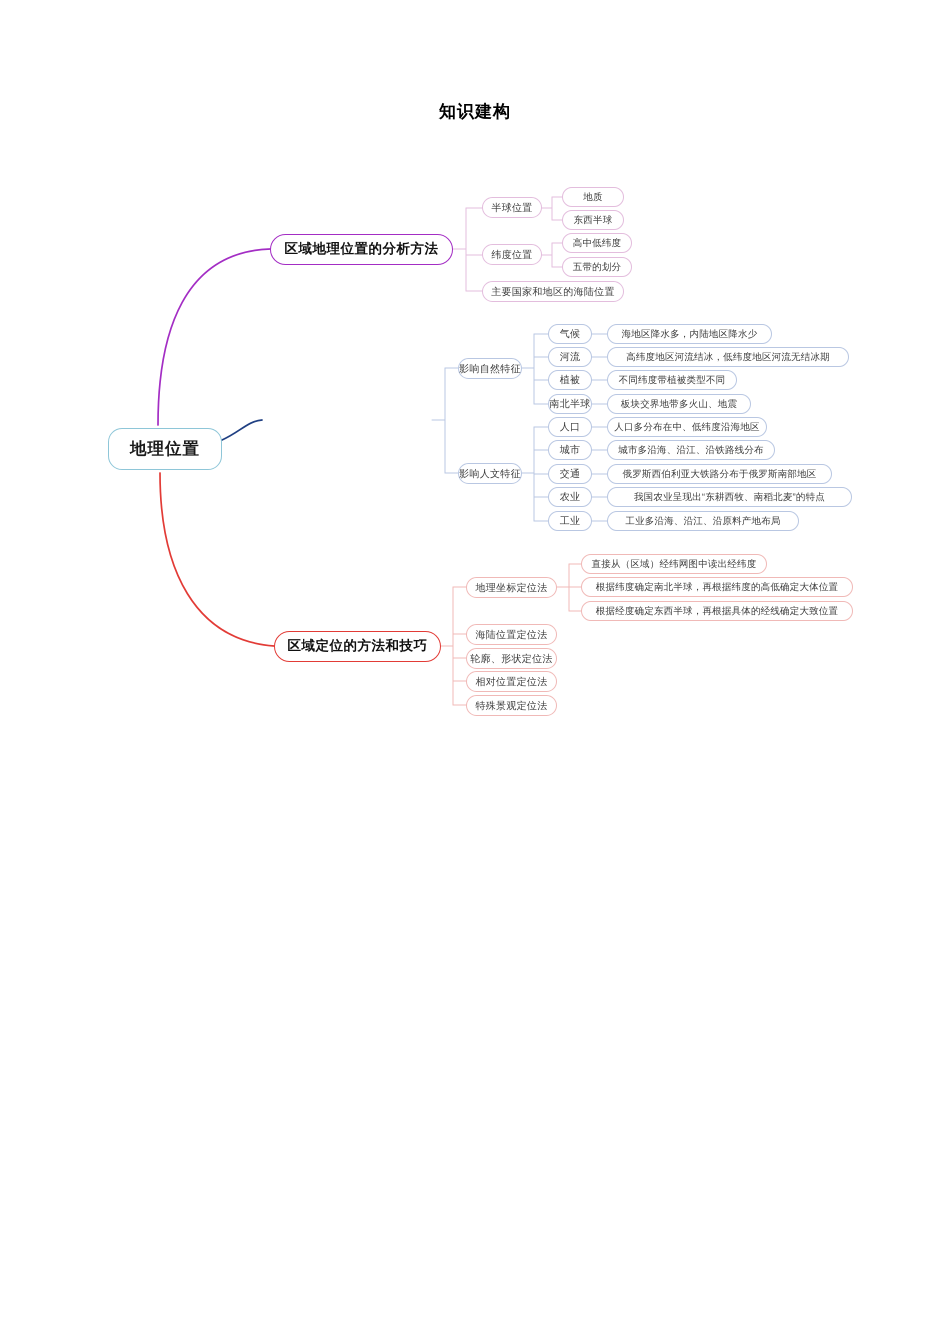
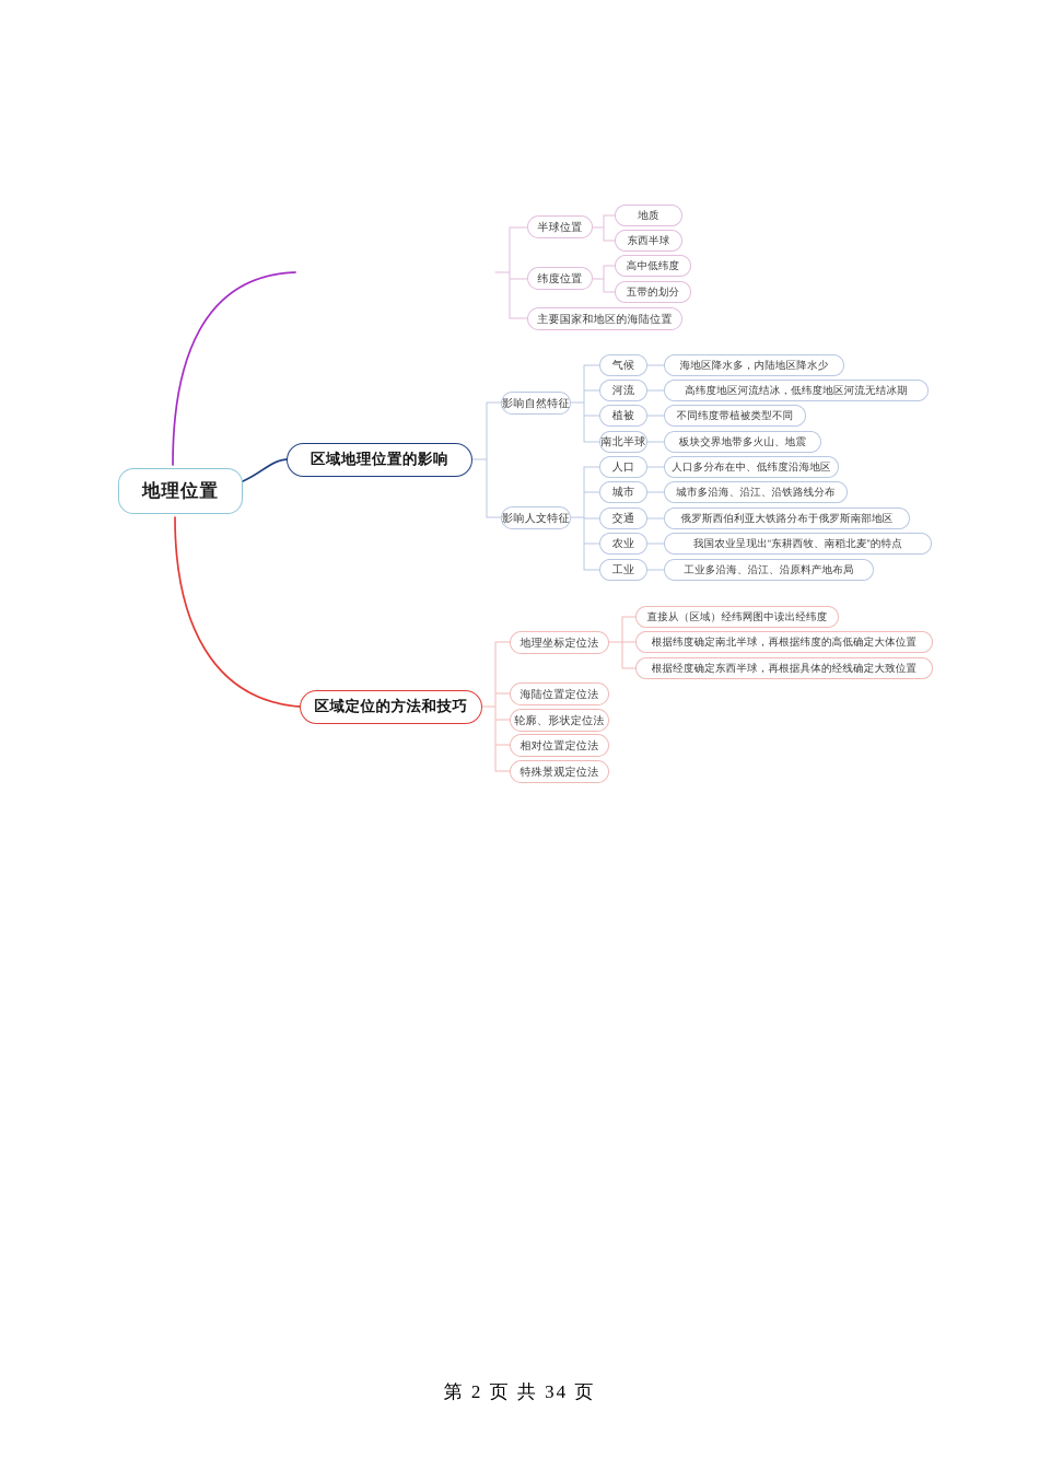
- 知识建构
  地理位置
- 区域地理位置的分析方法
  半球位置
  地质
  东西半球
  纬度位置
  高中低纬度
  五带的划分
  主要国家和地区的海陆位置
+ 区域地理位置的影响
  影响自然特征
  气候
  海地区降水多，内陆地区降水少
  河流
  高纬度地区河流结冰，低纬度地区河流无结冰期
  植被
  不同纬度带植被类型不同
  南北半球
  板块交界地带多火山、地震
  影响人文特征
  人口
  人口多分布在中、低纬度沿海地区
  城市
  城市多沿海、沿江、沿铁路线分布
  交通
  俄罗斯西伯利亚大铁路分布于俄罗斯南部地区
  农业
  我国农业呈现出“东耕西牧、南稻北麦”的特点
  工业
  工业多沿海、沿江、沿原料产地布局
  区域定位的方法和技巧
  地理坐标定位法
  直接从（区域）经纬网图中读出经纬度
  根据纬度确定南北半球，再根据纬度的高低确定大体位置
  根据经度确定东西半球，再根据具体的经线确定大致位置
  海陆位置定位法
  轮廓、形状定位法
  相对位置定位法
  特殊景观定位法
+ 第 2 页 共 34 页
